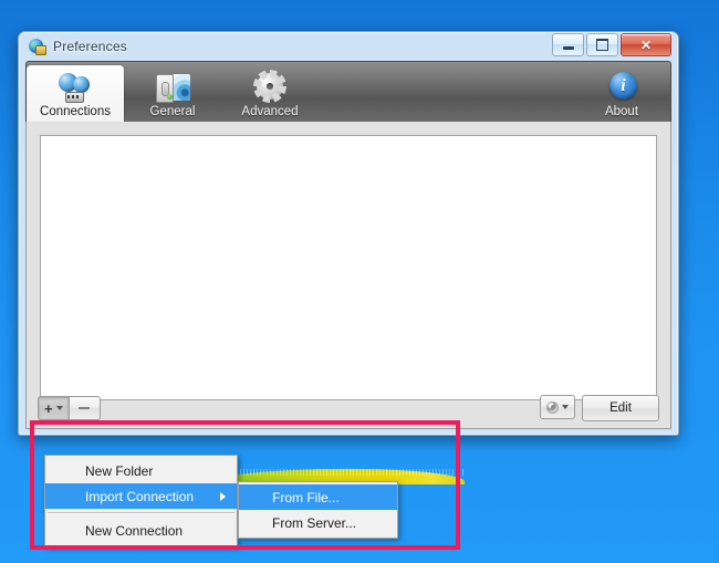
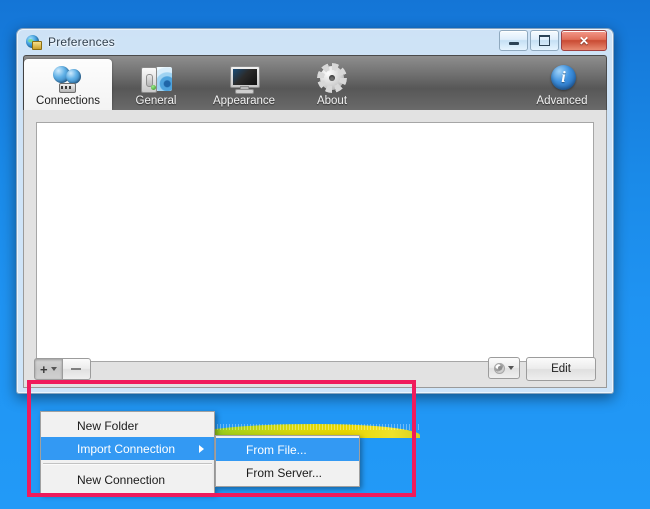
  Preferences
  ✕
  Connections
  General
+ Appearance
- Advanced
+ About
  i
- About
+ Advanced
  +
  Edit
  New Folder
  Import Connection
  New Connection
  From File...
  From Server...
